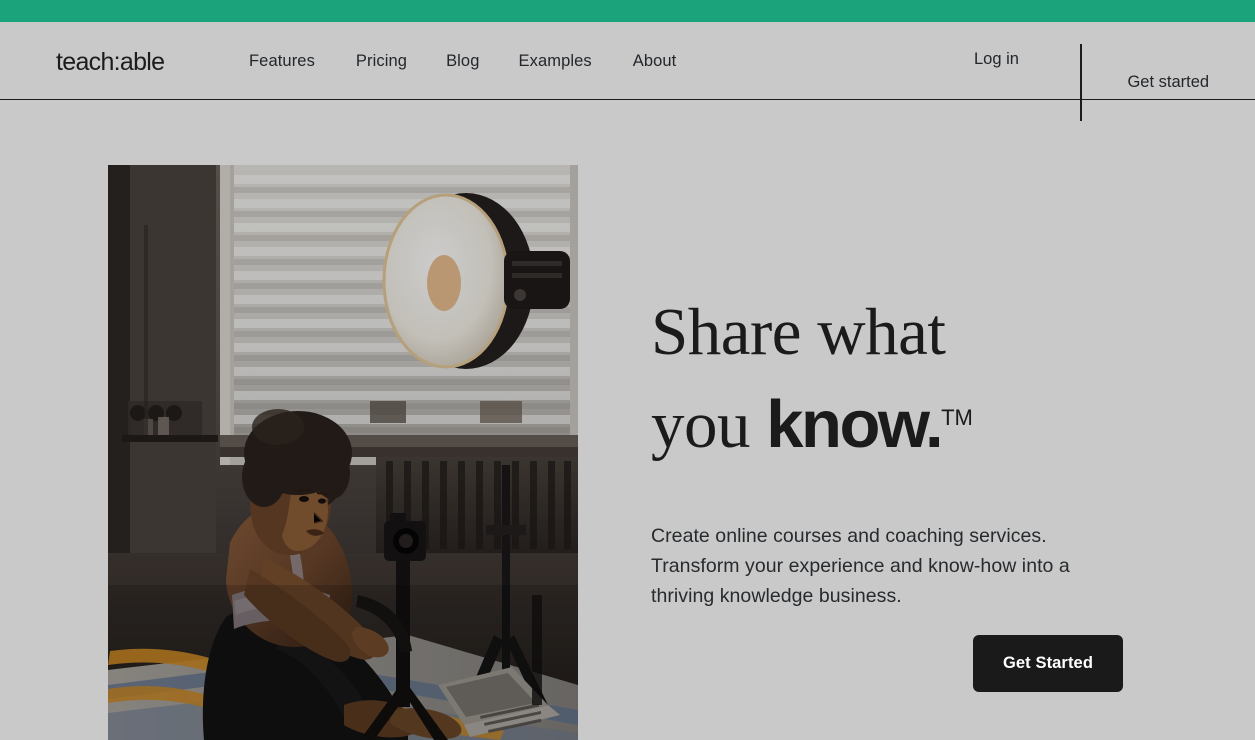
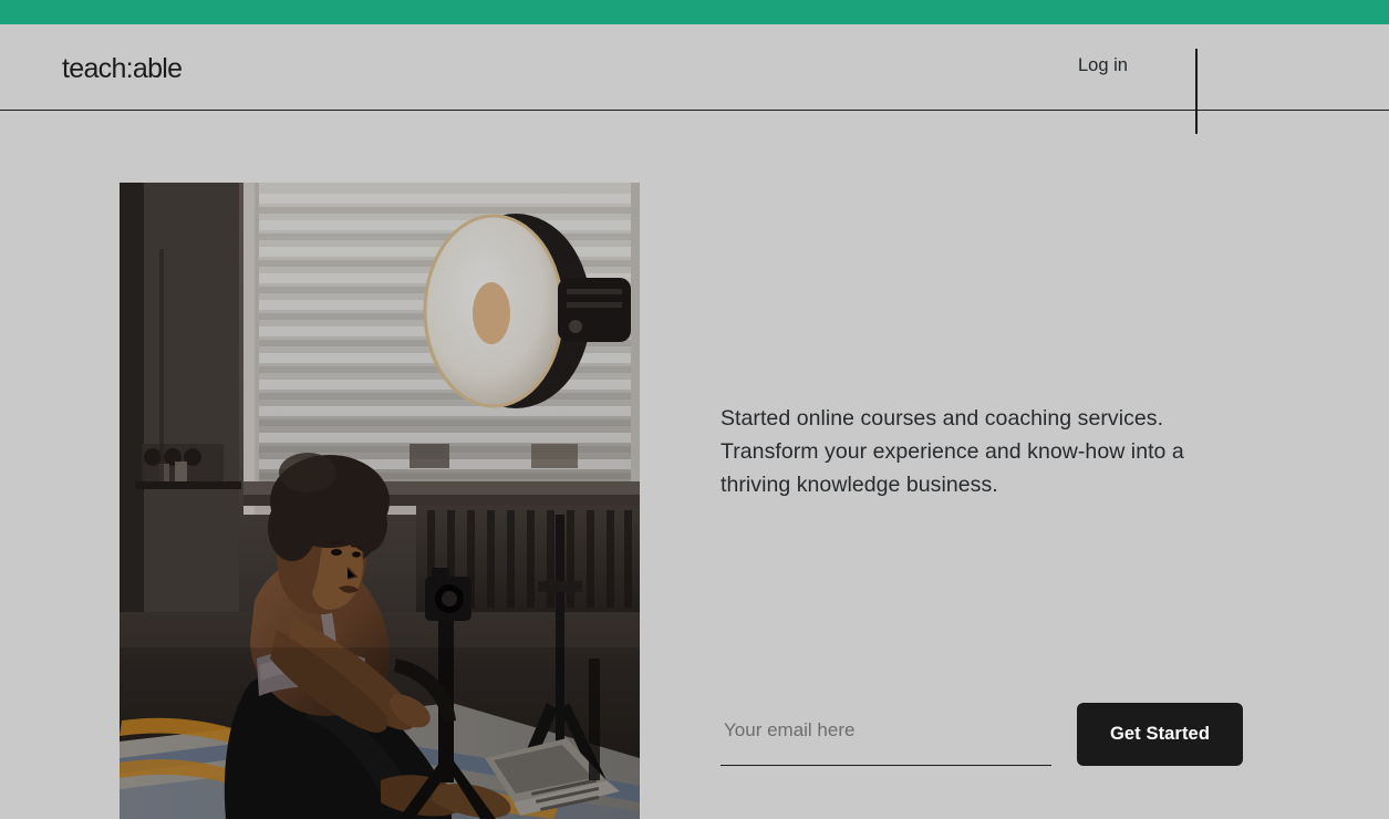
  teach:able
- Features
- Pricing
- Blog
- Examples
- About
  Log in
- Get started
- Share what
- you know.TM
- Create online courses and coaching services. Transform your experience and know-how into a thriving knowledge business.
+ Started online courses and coaching services. Transform your experience and know-how into a thriving knowledge business.
+ Your email here
  Get Started
